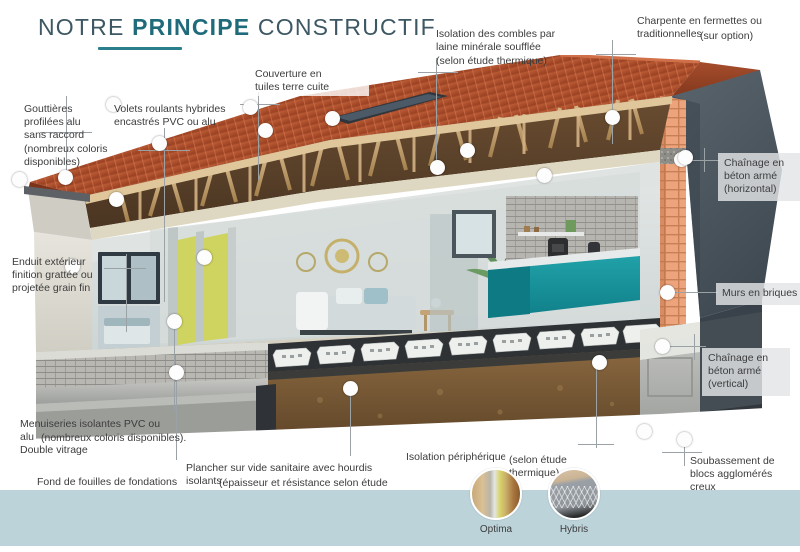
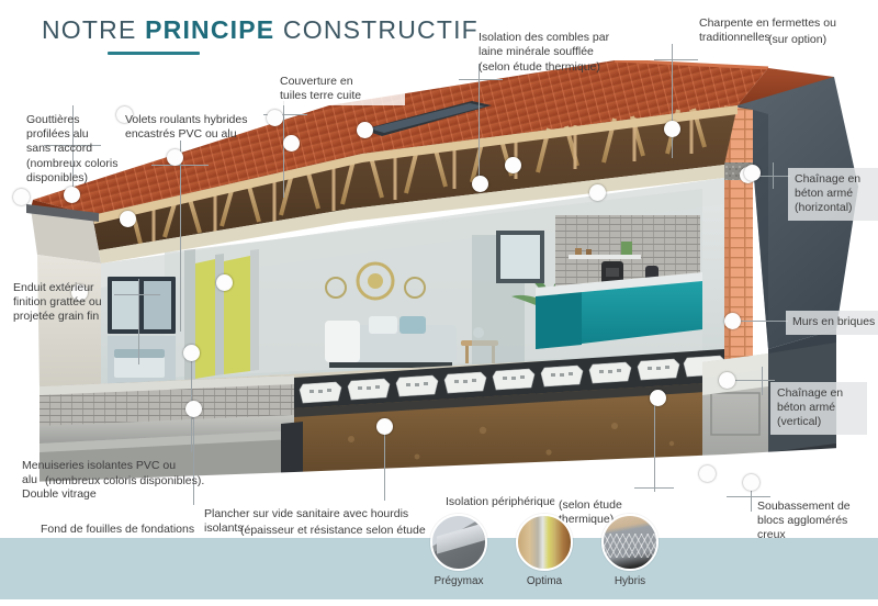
  NOTRE PRINCIPE CONSTRUCTIF
  Gouttières
  profilées alu
  sans raccord
  (nombreux coloris
  disponibles)
  Volets roulants hybrides
  encastrés PVC ou alu
  Couverture en
  tuiles terre cuite
  Isolation des combles par
  laine minérale soufflée
  (selon étude thermique)
  Charpente en fermettes ou
  traditionnelles
  (sur option)
  Chaînage en
  béton armé
  (horizontal)
  Murs en briques
  Chaînage en
  béton armé
  (vertical)
  Enduit extérieur
  finition grattée ou
  projetée grain fin
  Menuiseries isolantes PVC ou
  alu
  (nombreux coloris disponibles).
  Double vitrage
  Fond de fouilles de fondations
  Plancher sur vide sanitaire avec hourdis
  isolants
  (épaisseur et résistance selon étude
  Isolation périphérique
  (selon étude hermique
  Soubassement de
  blocs agglomérés
  creux
+ Prégymax
  Optima
  Hybris
